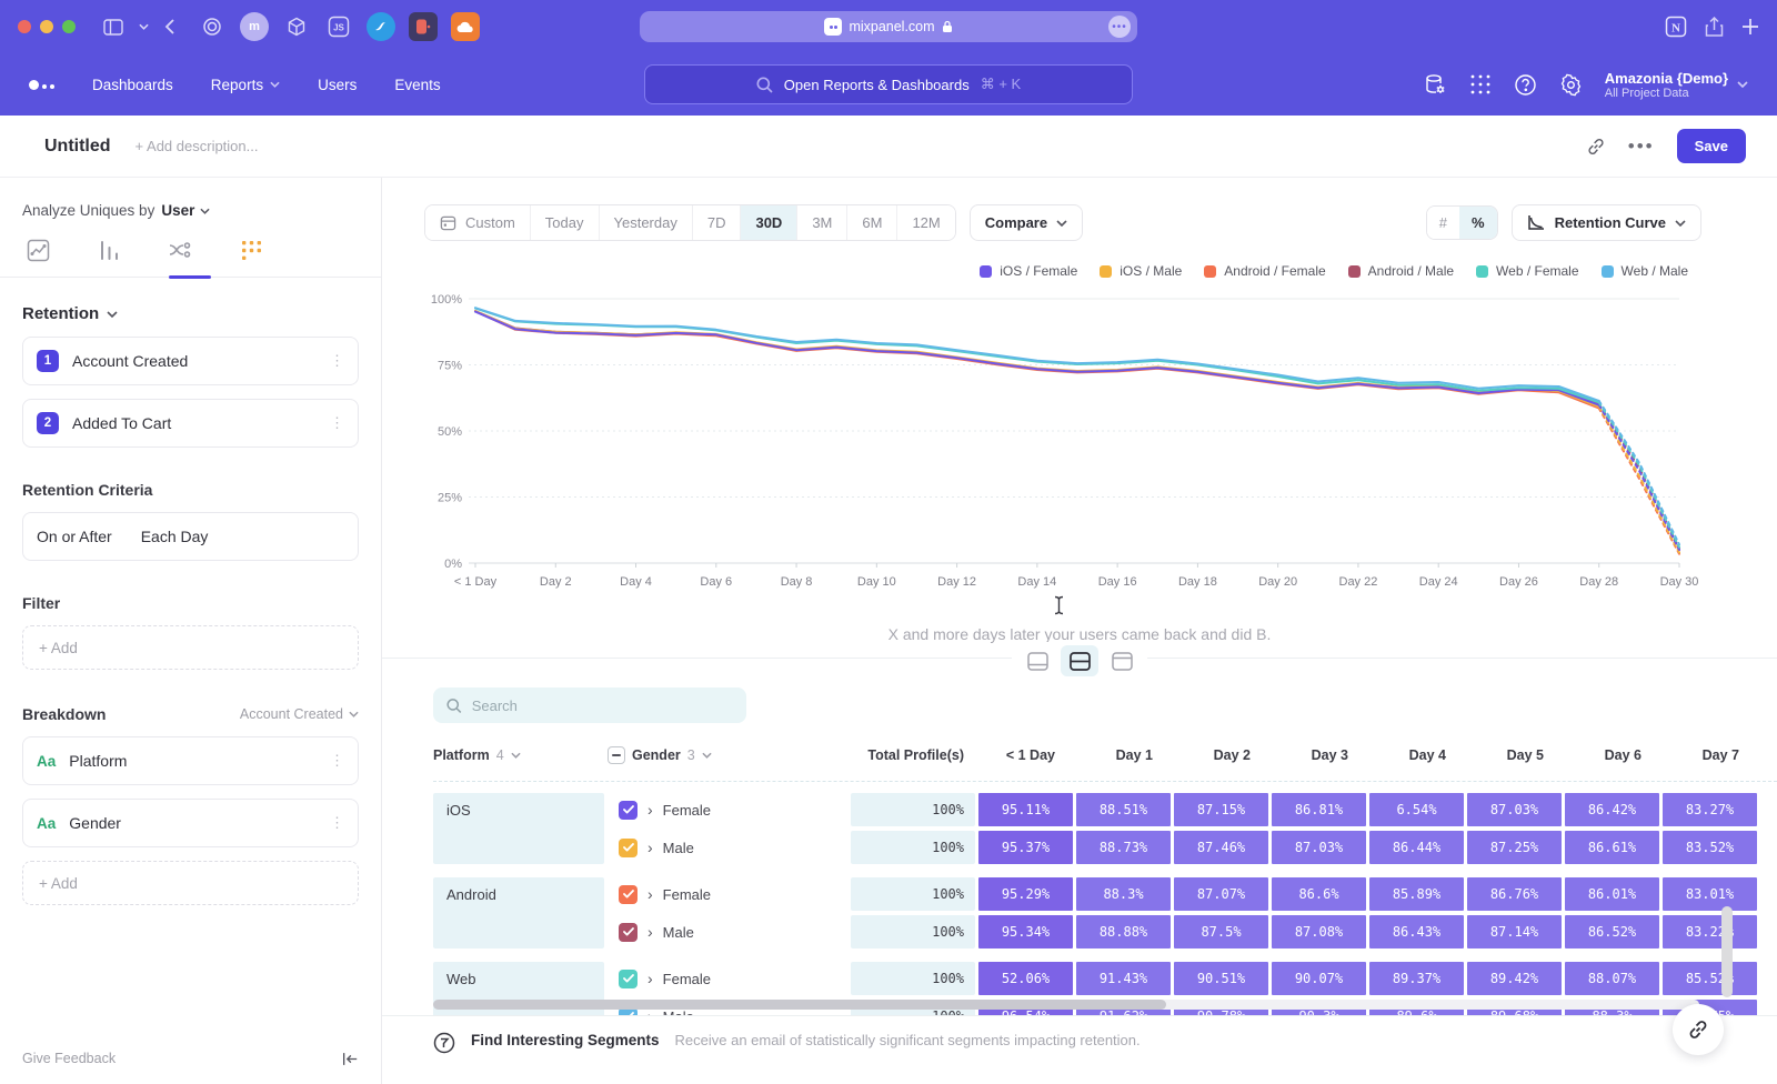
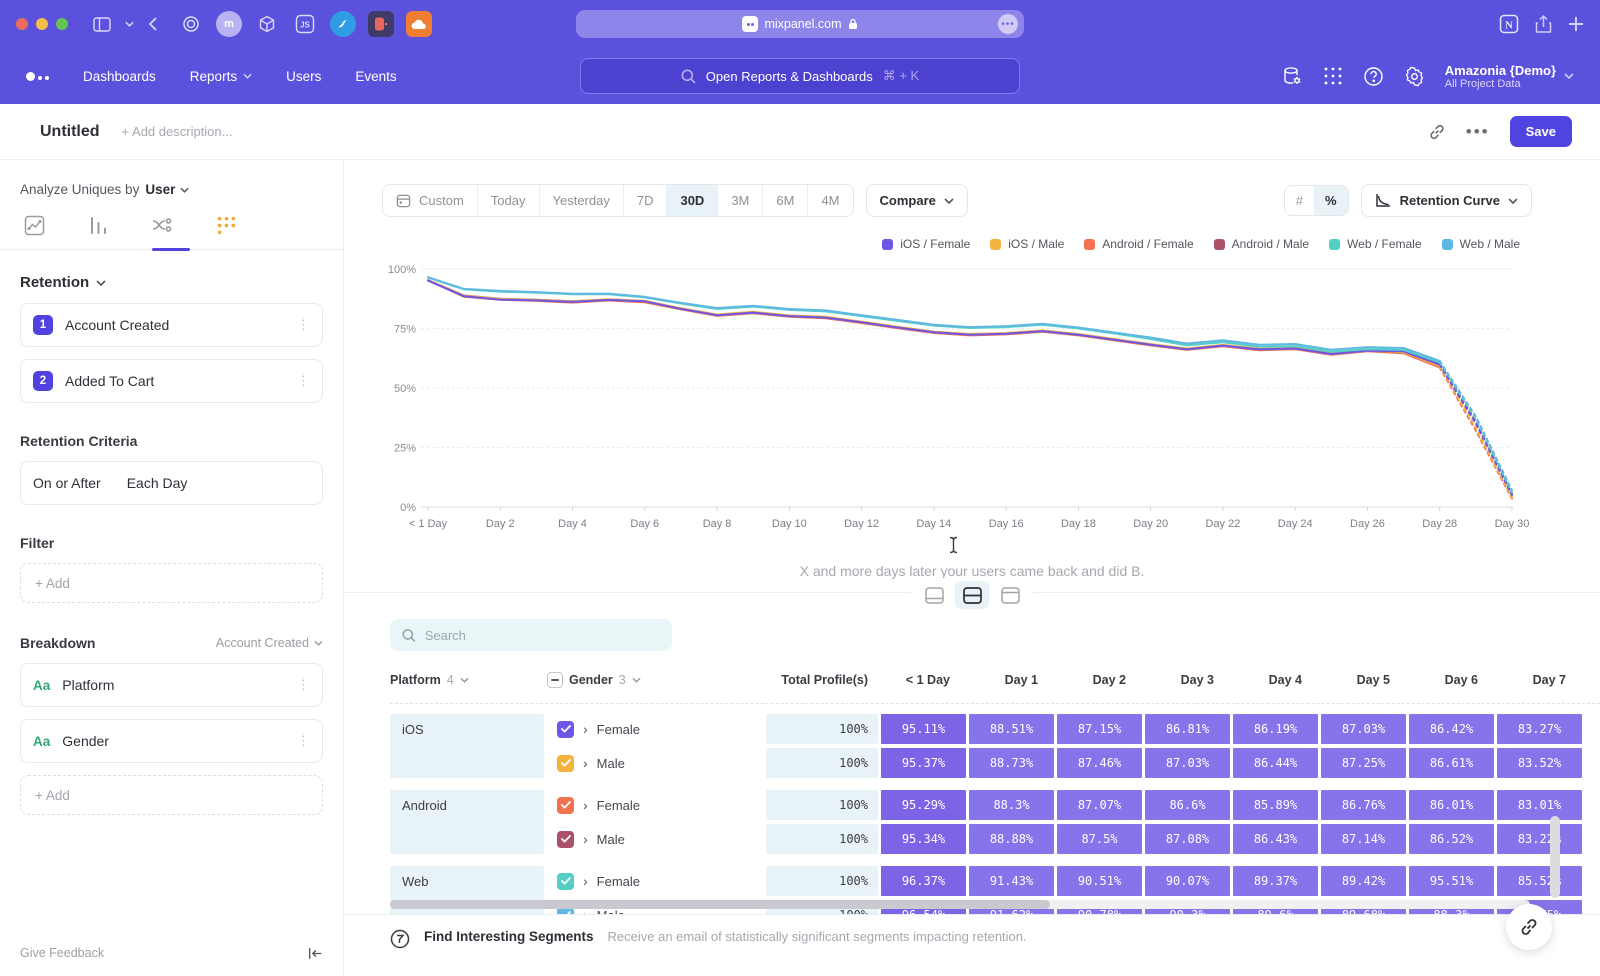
  m
  JS
  mixpanel.com
  •••
  N
  Dashboards
  Reports
  Users
  Events
  Open Reports & Dashboards
  ⌘ + K
  Amazonia {Demo}
  All Project Data
  Untitled
  + Add description...
  •••
  Save
  Analyze Uniques by
  User
  Retention
  1
  Account Created
  ⋮
  2
  Added To Cart
  ⋮
  Retention Criteria
  On or After
  Each Day
  Filter
  + Add
  Breakdown
  Account Created
  Aa
  Platform
  ⋮
  Aa
  Gender
  ⋮
  + Add
  Give Feedback
  Custom
  Today
  Yesterday
  7D
  30D
  3M
  6M
- 12M
+ 4M
  Compare
  #
  %
  Retention Curve
  iOS / Female
  iOS / Male
  Android / Female
  Android / Male
  Web / Female
  Web / Male
  0%
  25%
  50%
  75%
  100%
  < 1 Day
  Day 2
  Day 4
  Day 6
  Day 8
  Day 10
  Day 12
  Day 14
  Day 16
  Day 18
  Day 20
  Day 22
  Day 24
  Day 26
  Day 28
  Day 30
  X and more days later your users came back and did B.
  Search
  Platform
  4
  Gender
  3
  Total Profile(s)
  < 1 Day
  Day 1
  Day 2
  Day 3
  Day 4
  Day 5
  Day 6
  Day 7
  iOS
  ›
  Female
  100%
  95.11%
  88.51%
  87.15%
  86.81%
- 6.54%
+ 86.19%
  87.03%
  86.42%
  83.27%
  ›
  Male
  100%
  95.37%
  88.73%
  87.46%
  87.03%
  86.44%
  87.25%
  86.61%
  83.52%
  Android
  ›
  Female
  100%
  95.29%
  88.3%
  87.07%
  86.6%
  85.89%
  86.76%
  86.01%
  83.01%
  ›
  Male
  100%
  95.34%
  88.88%
  87.5%
  87.08%
  86.43%
  87.14%
  86.52%
  Web
  ›
  Female
  100%
- 52.06%
+ 96.37%
  91.43%
  90.51%
  90.07%
  89.37%
  89.42%
- 88.07%
+ 95.51%
  Find Interesting Segments
  Receive an email of statistically significant segments impacting retention.
